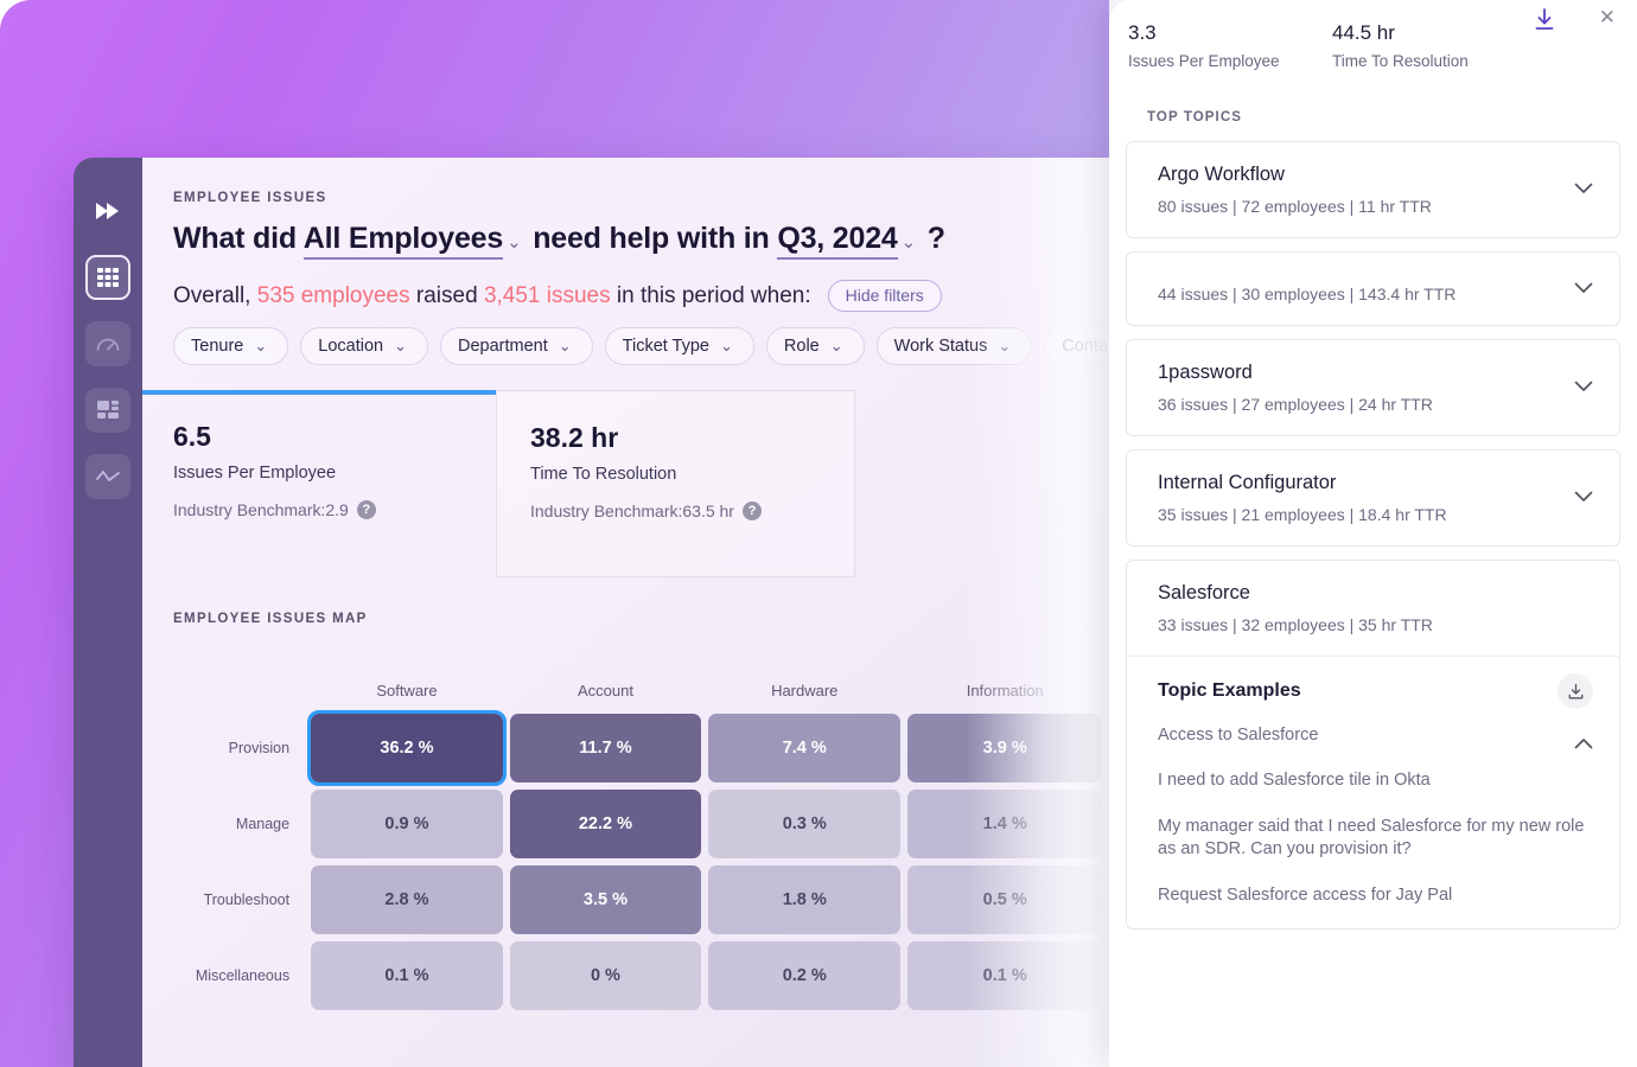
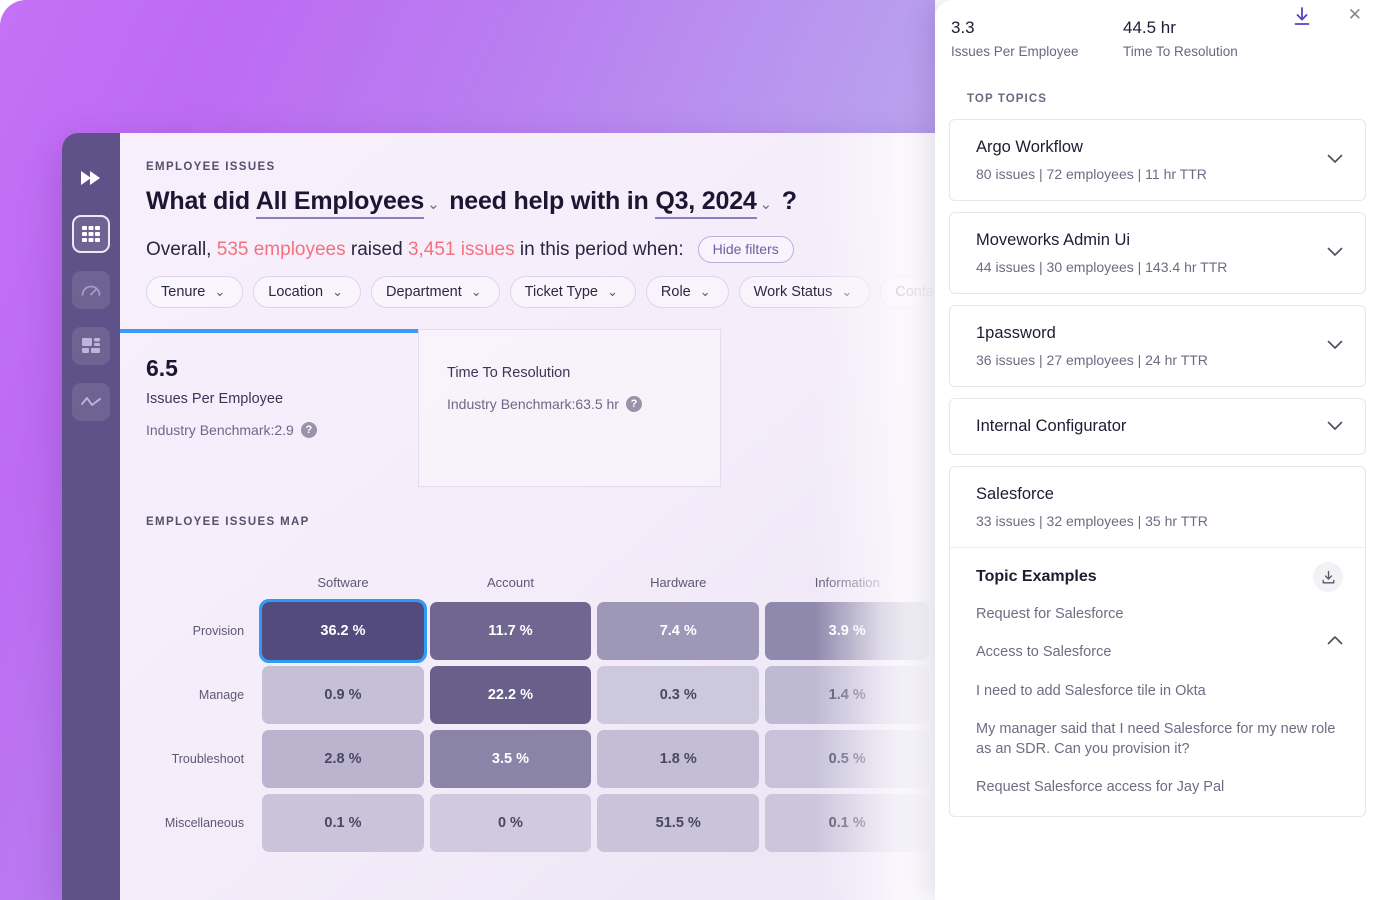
  EMPLOYEE ISSUES
  What did All Employees ⌄ need help with in Q3, 2024 ⌄ ?
  Overall,
  535 employees
  raised
  3,451 issues
  in this period when:
  Hide filters
  Tenure
  ⌄
  Location
  ⌄
  Department
  ⌄
  Ticket Type
  ⌄
  Role
  ⌄
  Work Sta
  6.5
  Issues Per Employee
  Industry Benchmark:2.9
  ?
- 38.2 hr
  Time To Resolution
  Industry Benchmark:63.5 hr
  ?
  EMPLOYEE ISSUES MAP
  Provision	36.2 %	11.7 %	7.4 %
  Manage	0.9 %	22.2 %	0.3 %
  Troubleshoot	2.8 %	3.5 %	1.8 %
- Miscellaneous	0.1 %	0 %	0.2 %
+ Miscellaneous	0.1 %	0 %	51.5 %
  3.3
  Issues Per Employee
  44.5 hr
  Time To Resolution
  ✕
  TOP TOPICS
  Argo Workflow
  80 issues | 72 employees | 11 hr TTR
+ Moveworks Admin Ui
  44 issues | 30 employees | 143.4 hr TTR
  1password
  36 issues | 27 employees | 24 hr TTR
  Internal Configurator
- 35 issues | 21 employees | 18.4 hr TTR
  Salesforce
  33 issues | 32 employees | 35 hr TTR
  Topic Examples
+ Request for Salesforce
  Access to Salesforce
  I need to add Salesforce tile in Okta
  My manager said that I need Salesforce for my new role as an SDR. Can you provision it?
  Request Salesforce access for Jay Pal
